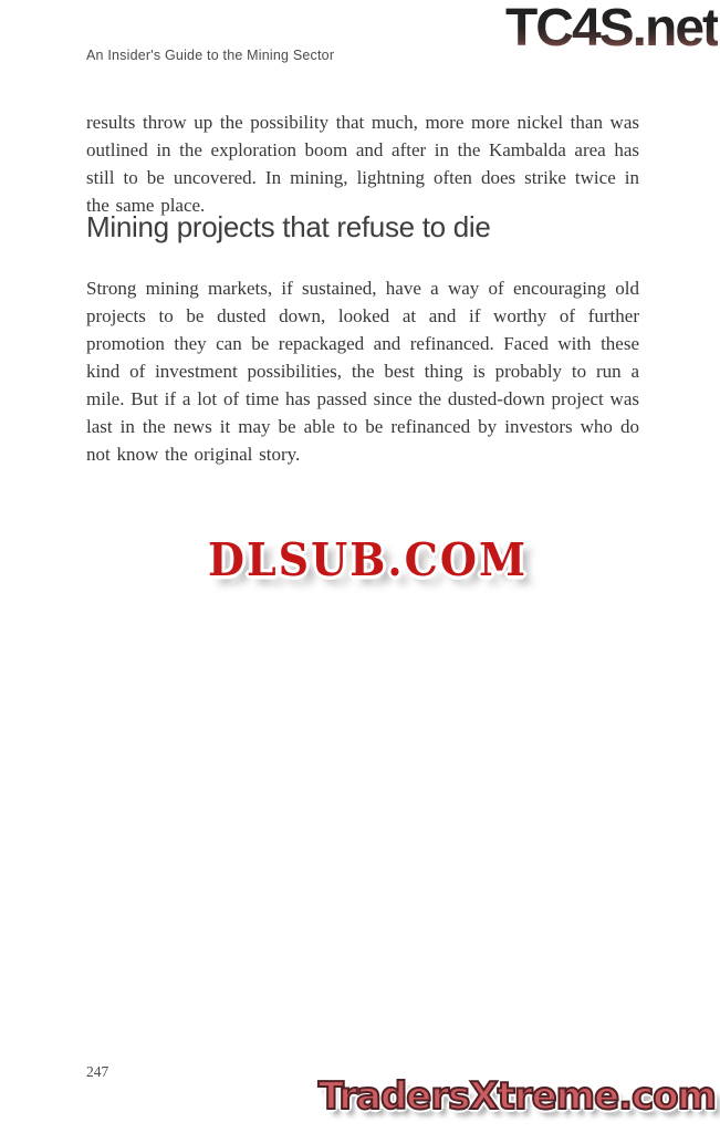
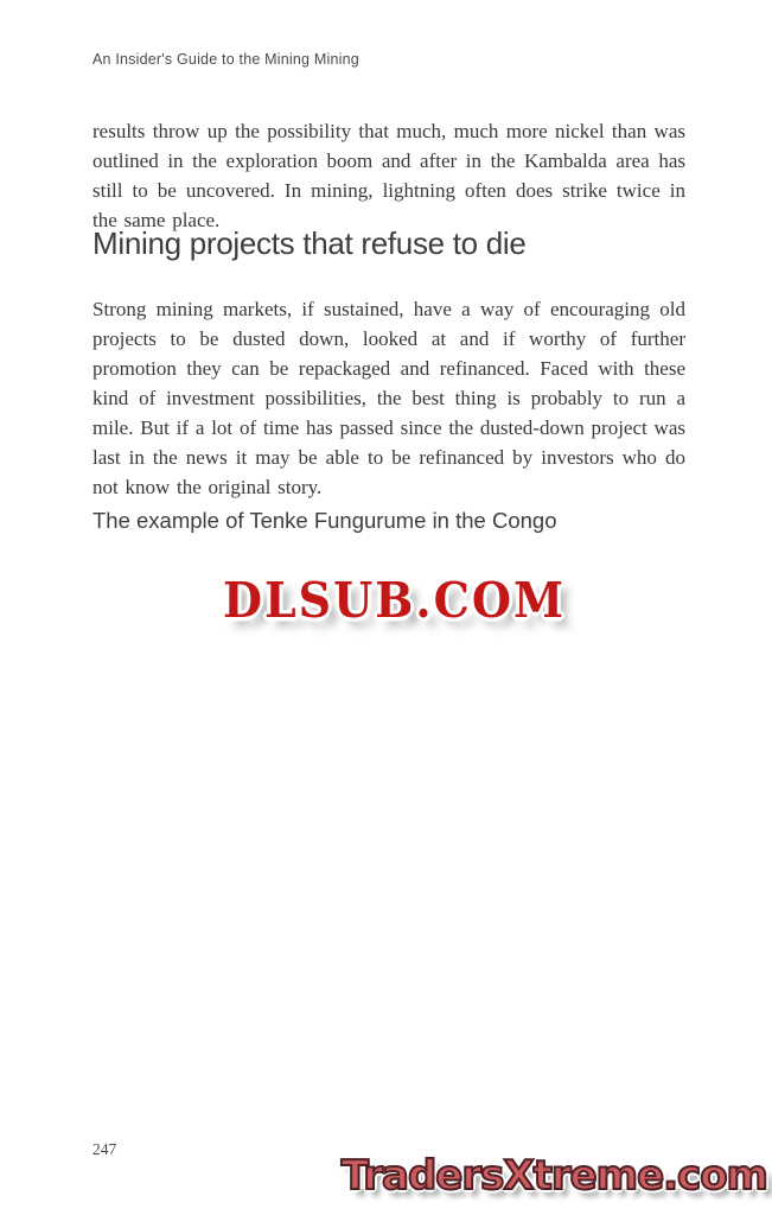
- An Insider's Guide to the Mining Sector
+ An Insider's Guide to the Mining Mining
- TC4S.net
- results throw up the possibility that much, more more nickel than was outlined in the exploration boom and after in the Kambalda area has still to be uncovered. In mining, lightning often does strike twice in the same place.
+ results throw up the possibility that much, much more nickel than was outlined in the exploration boom and after in the Kambalda area has still to be uncovered. In mining, lightning often does strike twice in the same place.
  Mining projects that refuse to die
  Strong mining markets, if sustained, have a way of encouraging old projects to be dusted down, looked at and if worthy of further promotion they can be repackaged and refinanced. Faced with these kind of investment possibilities, the best thing is probably to run a mile. But if a lot of time has passed since the dusted-down project was last in the news it may be able to be refinanced by investors who do not know the original story.
+ The example of Tenke Fungurume in the Congo
  DLSUB.COM
  247
  TradersXtreme.com
